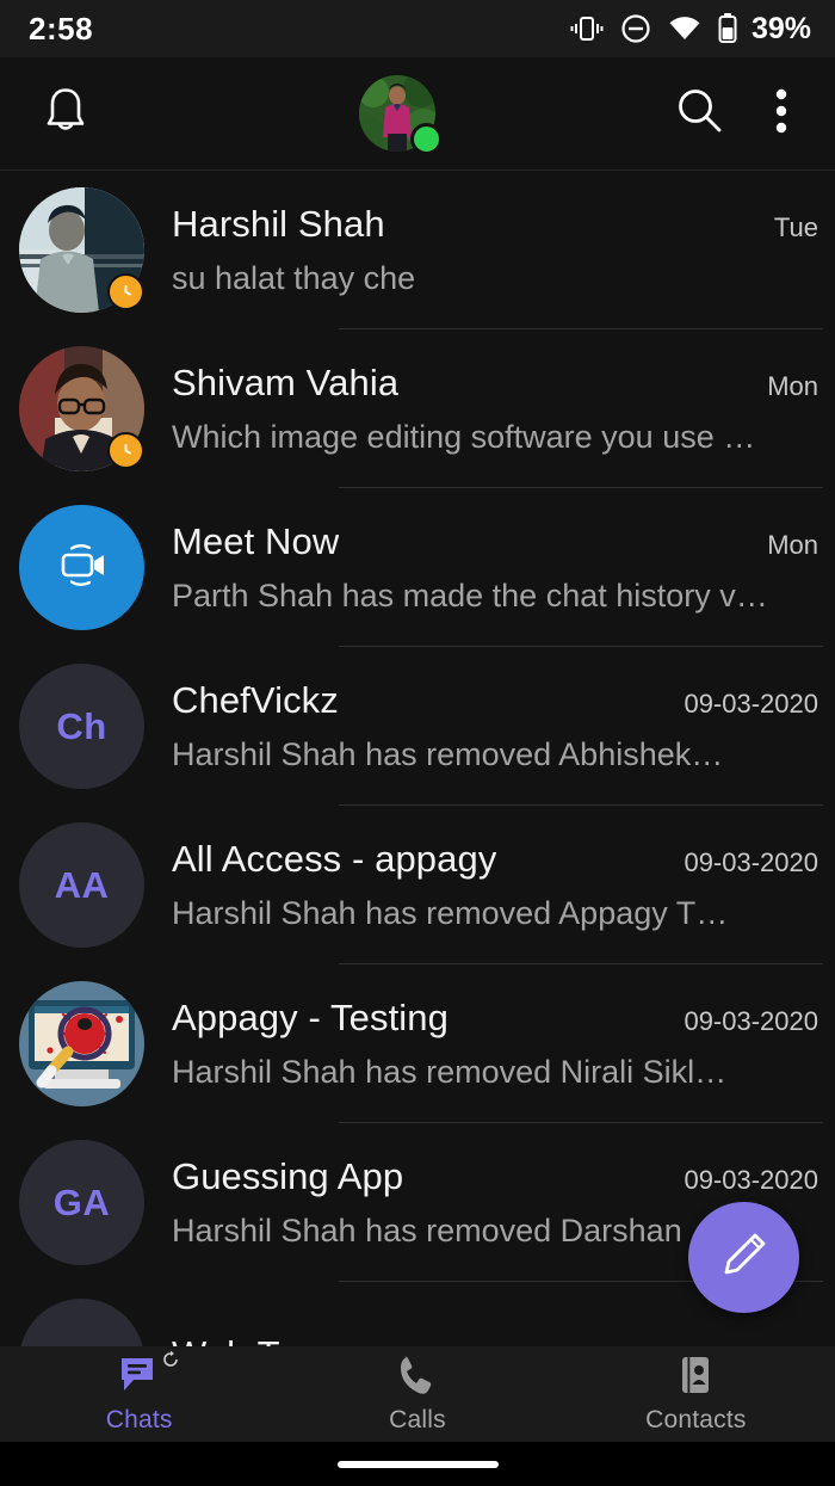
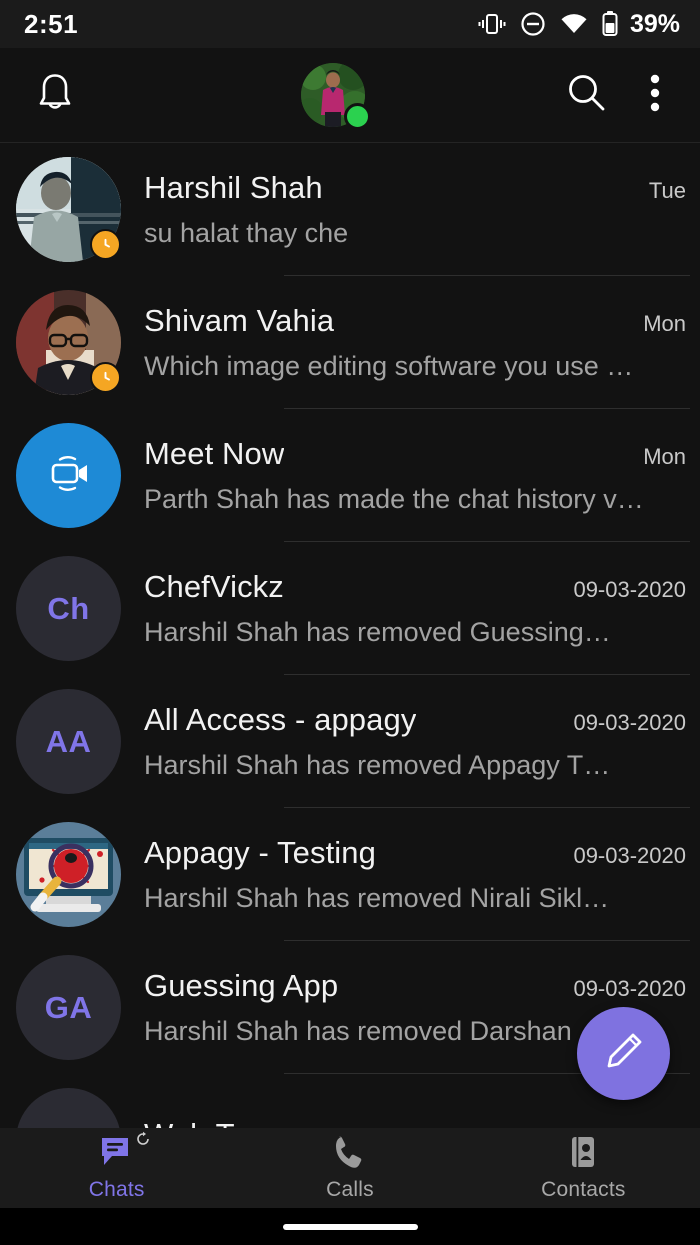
- 2:58
+ 2:51
  39%
  Harshil Shah
  Tue
  su halat thay che
  Shivam Vahia
  Mon
  Which image editing software you use on
  Meet Now
  Mon
  Parth Shah has made the chat history visi
  Ch
  ChefVickz
  09-03-2020
- Harshil Shah has removed Abhishek…
+ Harshil Shah has removed Guessing…
  AA
  All Access - appagy
  09-03-2020
  Harshil Shah has removed Appagy T…
  Appagy - Testing
  09-03-2020
  Harshil Shah has removed Nirali Sikl…
  GA
  Guessing App
  09-03-2020
  Harshil Shah has removed Darshan
  Chats
  Calls
  Contacts
